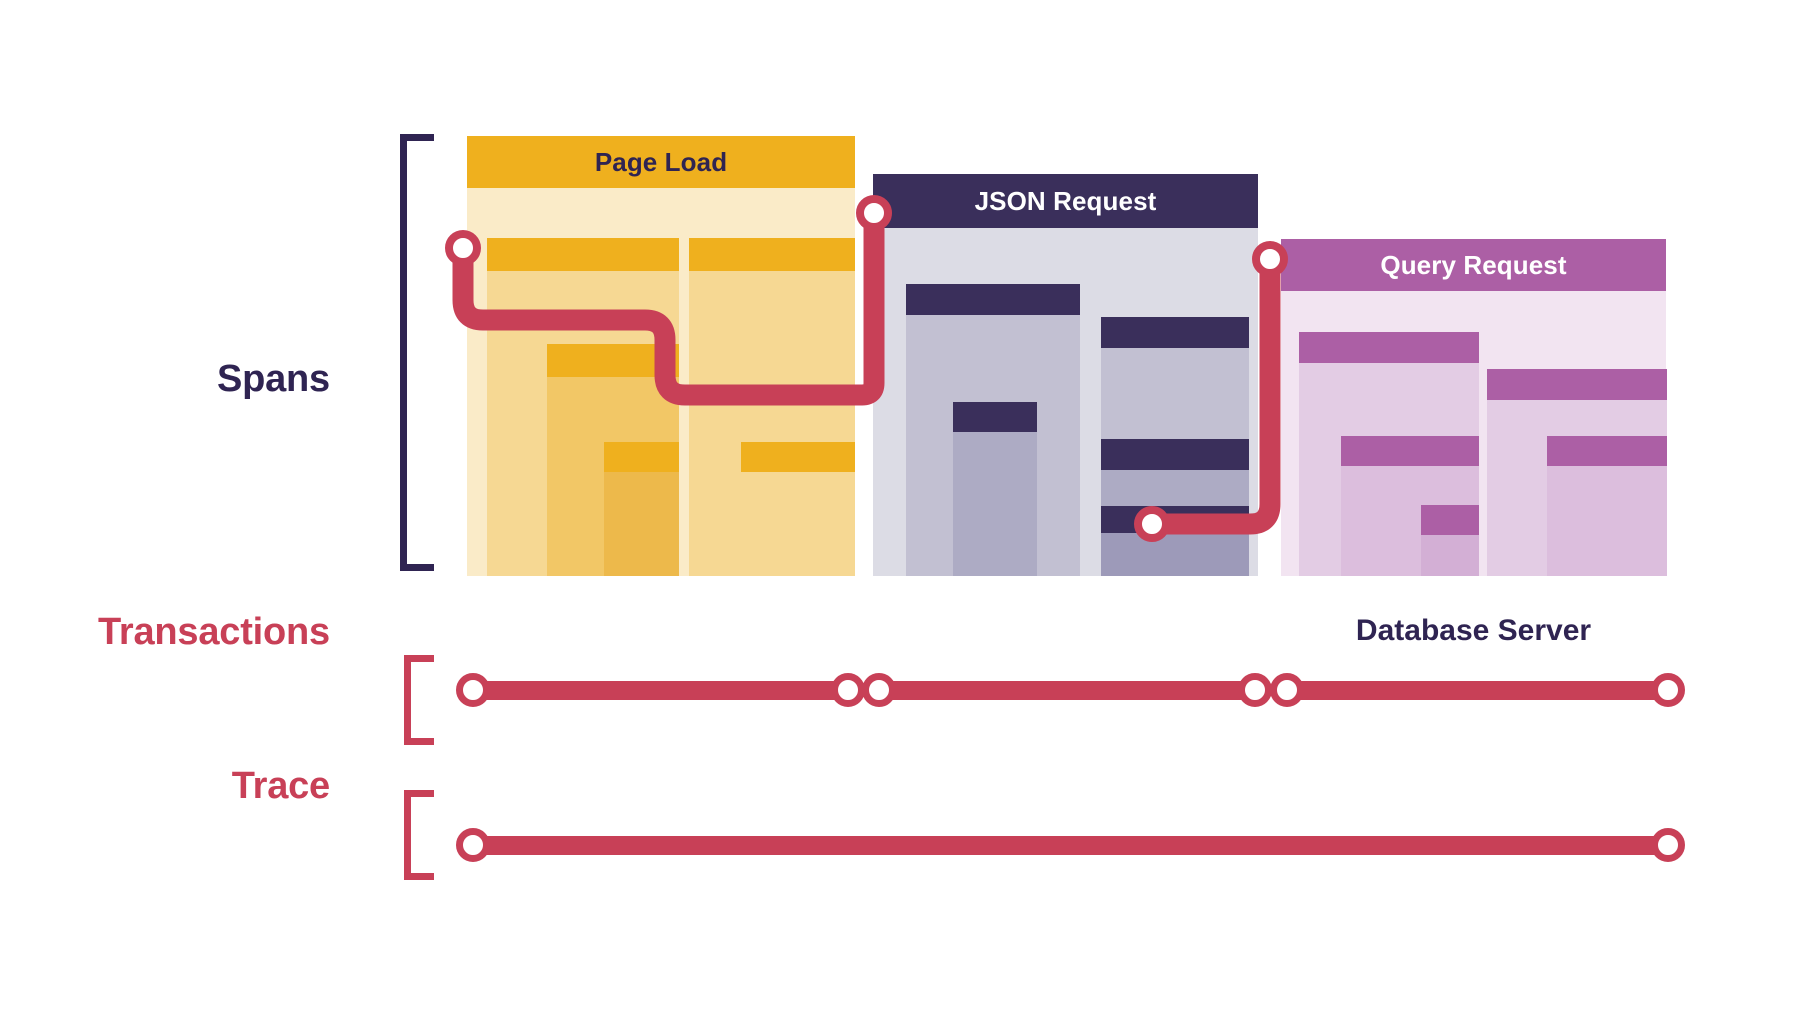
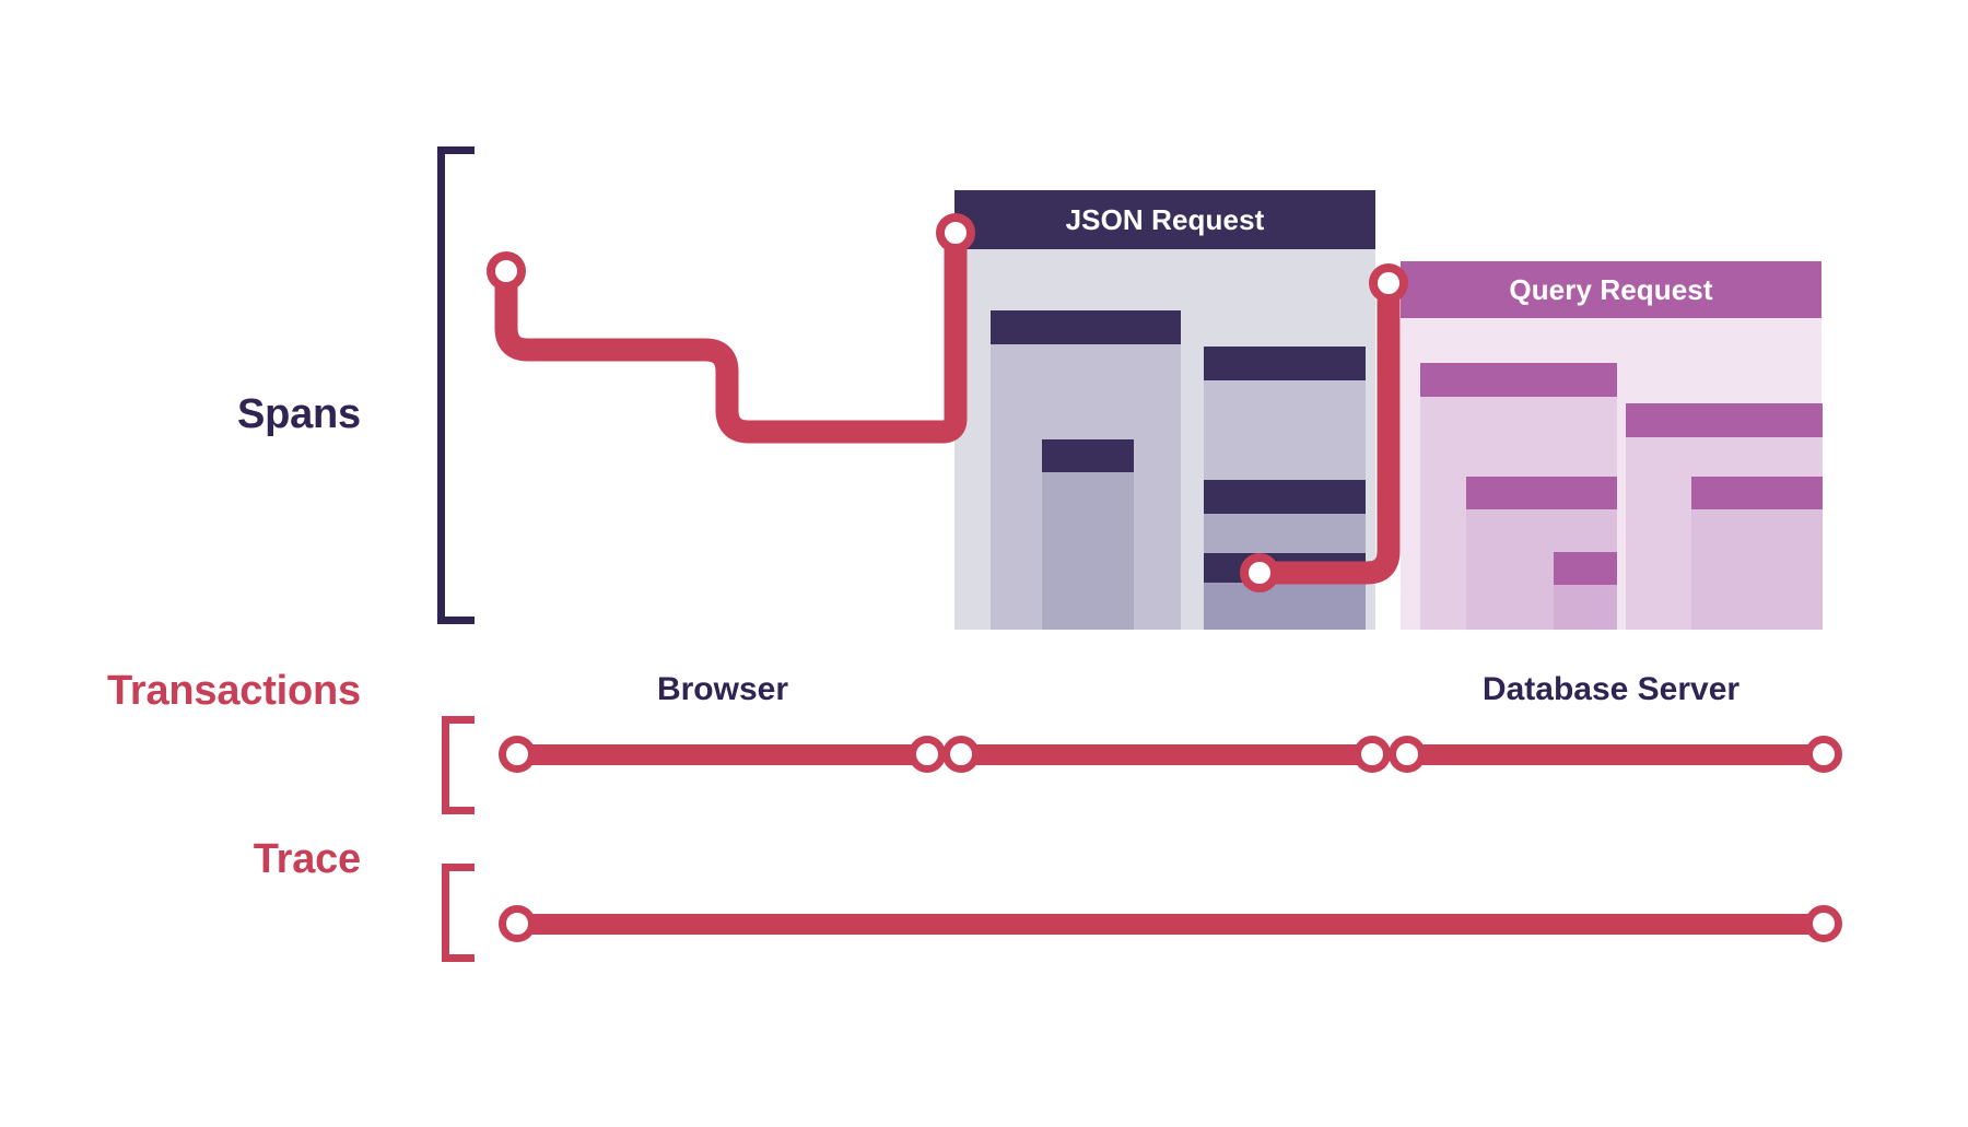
  Spans
  Transactions
  Trace
- Page Load
  JSON Request
  Query Request
+ Browser
  Database Server
